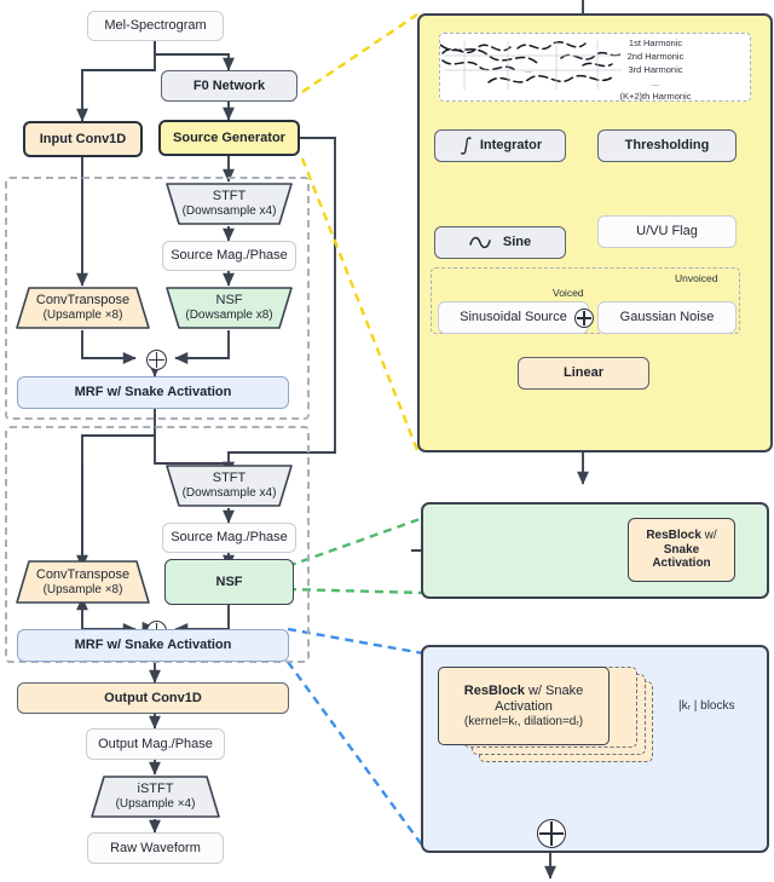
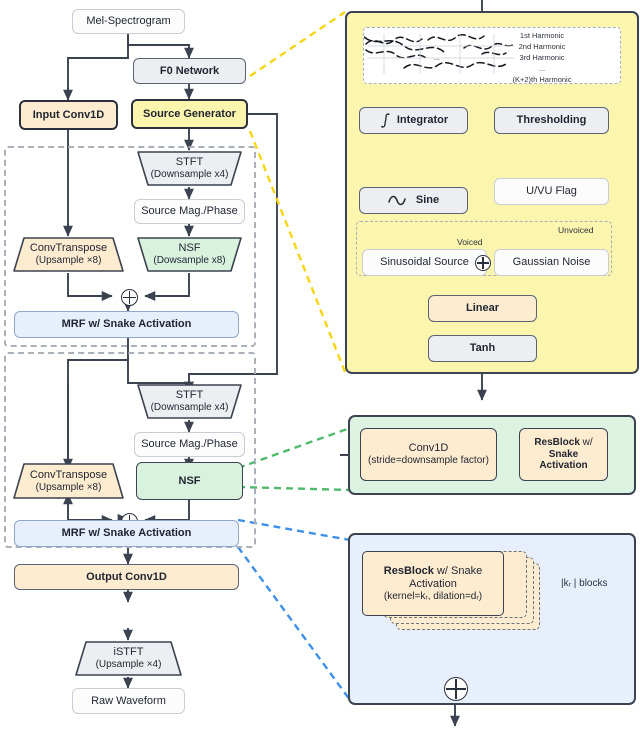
  Mel-Spectrogram
  F0 Network
  Source Generator
  Input Conv1D
  STFT
  (Downsample x4)
  Source Mag./Phase
  ConvTranspose
  (Upsample ×8)
  NSF
  (Dowsample x8)
  MRF w/ Snake Activation
  STFT
  (Downsample x4)
  Source Mag./Phase
  ConvTranspose
  (Upsample ×8)
  NSF
  MRF w/ Snake Activation
  Output Conv1D
- Output Mag./Phase
  iSTFT
  (Upsample ×4)
  Raw Waveform
  1st Harmonic
  2nd Harmonic
  3rd Harmonic
  ...
  (K+2)th Harmonic
  Integrator
  Sine
  Thresholding
  U/VU Flag
  Voiced
  Unvoiced
  Sinusoidal Source
  Gaussian Noise
  Linear
+ Tanh
+ Conv1D
+ (stride=downsample factor)
  ResBlock w/
  Snake
  Activation
  ResBlock w/ Snake
  Activation
  (kernel=kᵣ, dilation=dᵣ)
  |kᵣ | blocks
